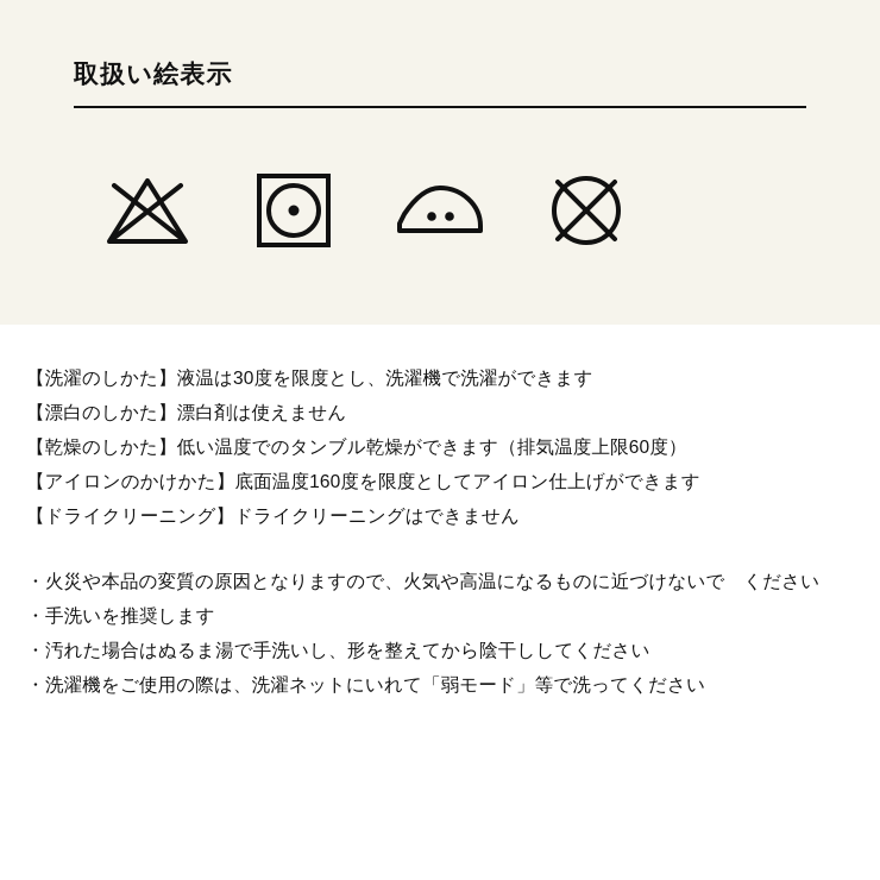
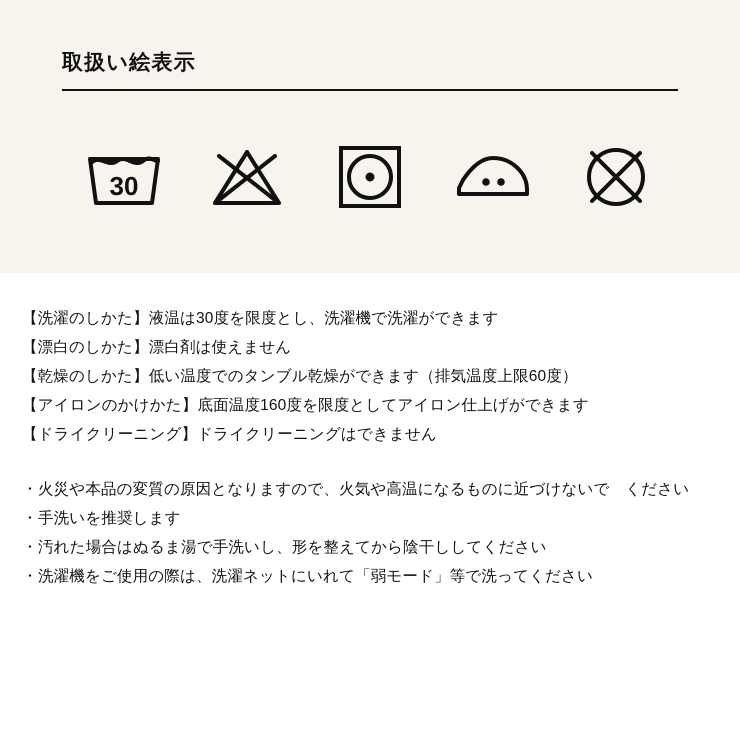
  取扱い絵表示
+ 30
  【洗濯のしかた】液温は30度を限度とし、洗濯機で洗濯ができます
  【漂白のしかた】漂白剤は使えません
  【乾燥のしかた】低い温度でのタンブル乾燥ができます（排気温度上限60度）
  【アイロンのかけかた】底面温度160度を限度としてアイロン仕上げができます
  【ドライクリーニング】ドライクリーニングはできません
  ・
  火災や本品の変質の原因となりますので、火気や高温になるものに近づけないで ください
  ・
  手洗いを推奨します
  ・
  汚れた場合はぬるま湯で手洗いし、形を整えてから陰干ししてください
  ・
  洗濯機をご使用の際は、洗濯ネットにいれて「弱モード」等で洗ってください
